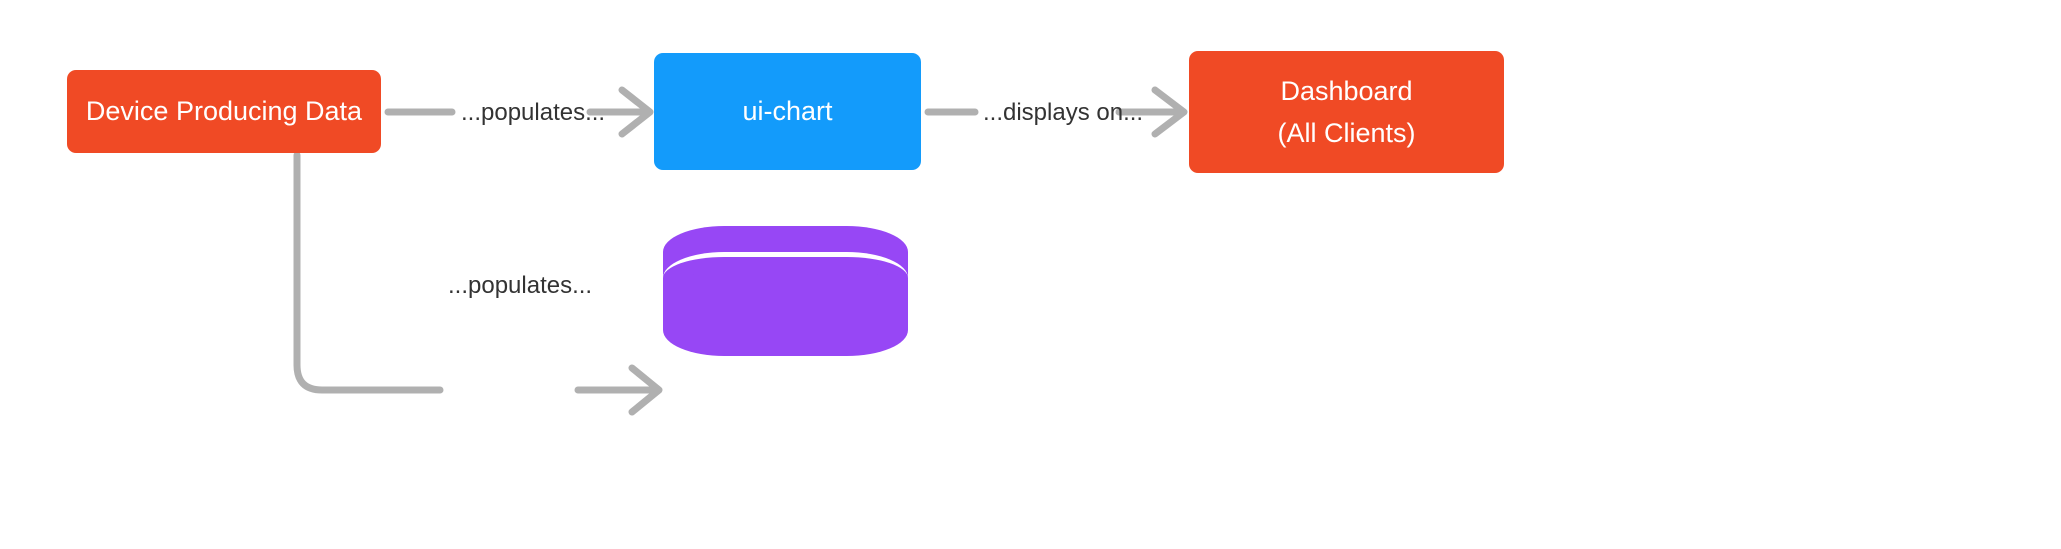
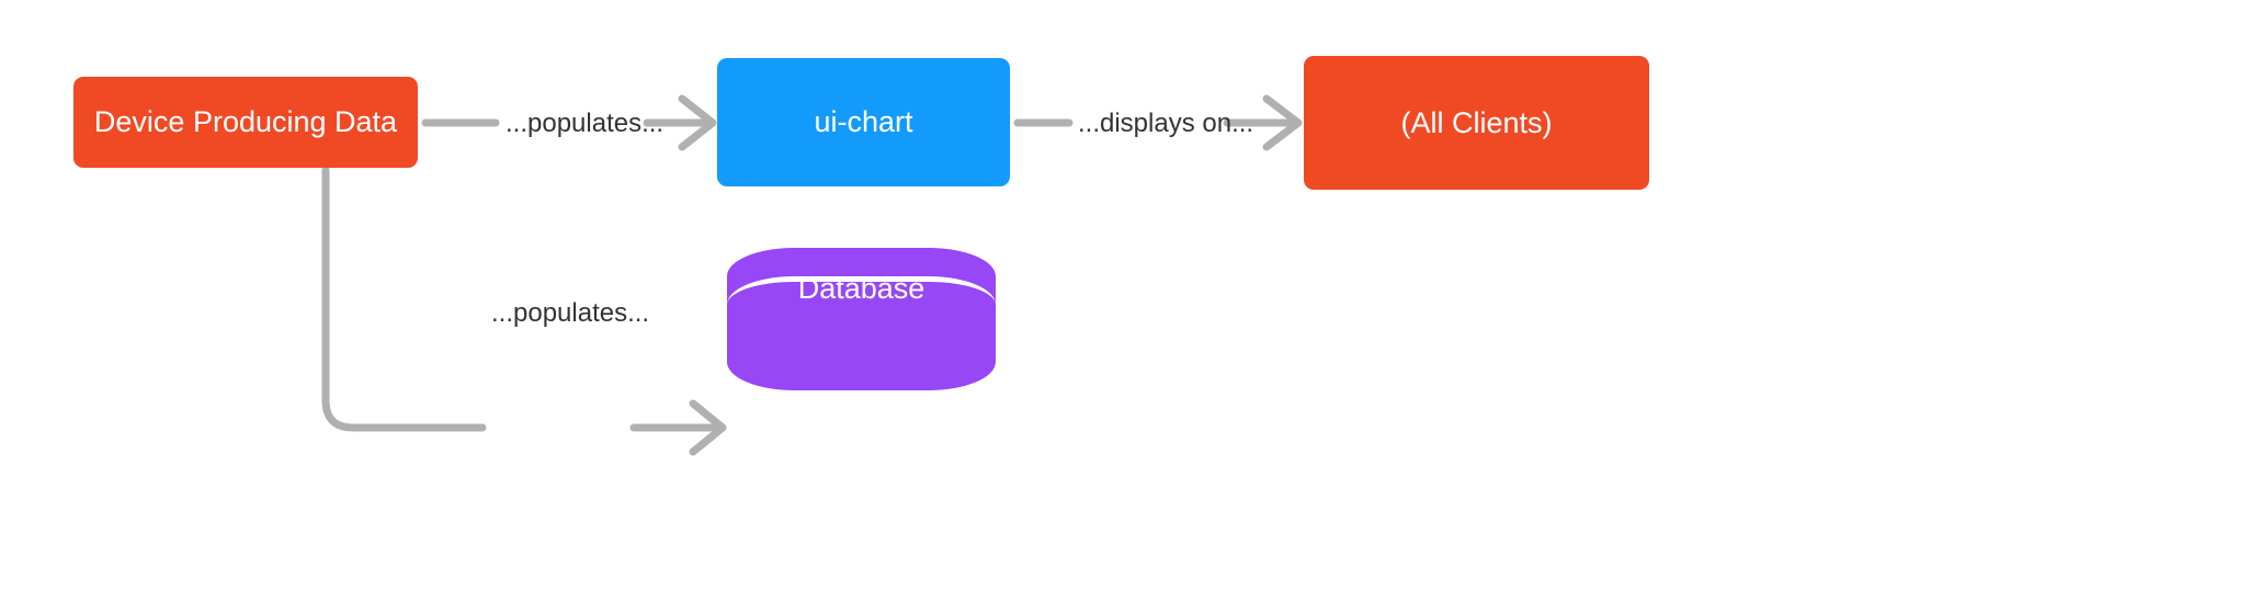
  Device Producing Data
  ui-chart
- Dashboard
  (All Clients)
+ Database
  ...populates...
  ...displays on...
  ...populates...
